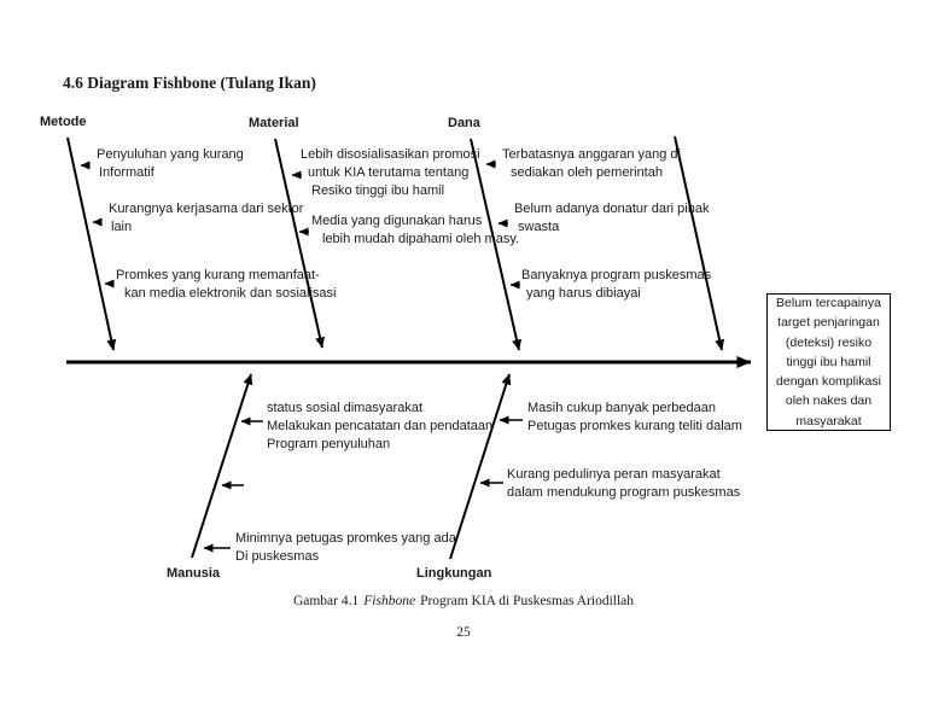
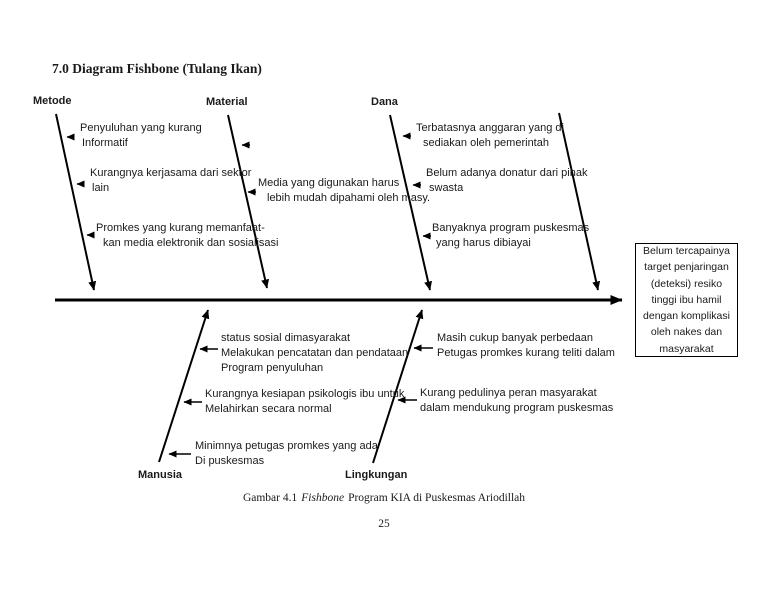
- 4.6 Diagram Fishbone (Tulang Ikan)
+ 7.0 Diagram Fishbone (Tulang Ikan)
  Metode
  Material
  Dana
  Manusia
  Lingkungan
  Penyuluhan yang kurang
  Informatif
  Kurangnya kerjasama dari sektor
  lain
  Promkes yang kurang memanfaat-
  kan media elektronik dan sosialisasi
- Lebih disosialisasikan promosi
- untuk KIA terutama tentang
- Resiko tinggi ibu hamil
  Media yang digunakan harus
  lebih mudah dipahami oleh masy.
  Terbatasnya anggaran yang di
  sediakan oleh pemerintah
  Belum adanya donatur dari pihak
  swasta
  Banyaknya program puskesmas
  yang harus dibiayai
  status sosial dimasyarakat
  Melakukan pencatatan dan pendataan
  Program penyuluhan
+ Kurangnya kesiapan psikologis ibu untuk
+ Melahirkan secara normal
  Minimnya petugas promkes yang ada
  Di puskesmas
  Masih cukup banyak perbedaan
  Petugas promkes kurang teliti dalam
  Kurang pedulinya peran masyarakat
  dalam mendukung program puskesmas
  Belum tercapainya
  target penjaringan
  (deteksi) resiko
  tinggi ibu hamil
  dengan komplikasi
  oleh nakes dan
  masyarakat
  Gambar 4.1 Fishbone Program KIA di Puskesmas Ariodillah
  25
